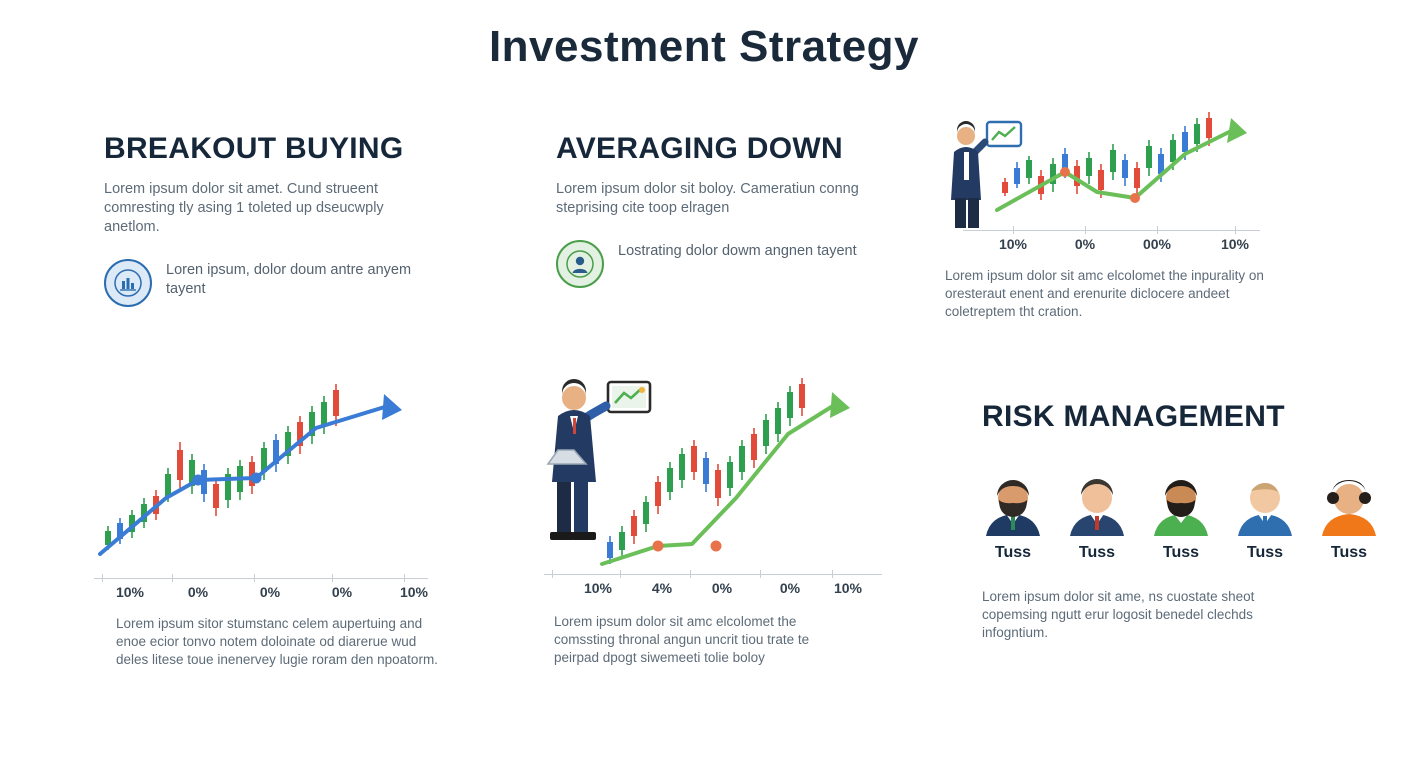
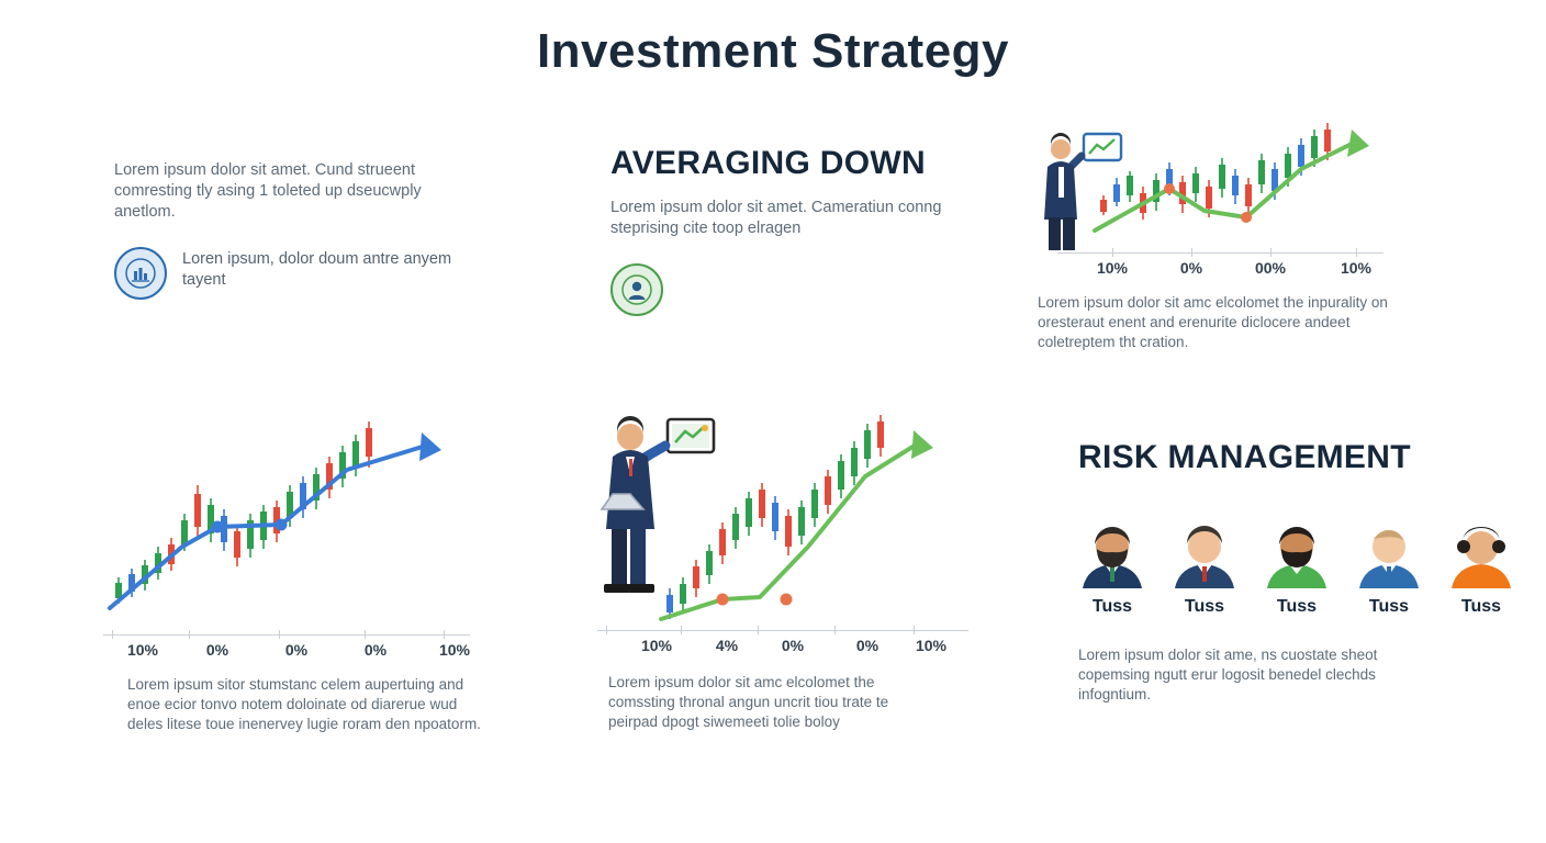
  Investment Strategy
- BREAKOUT BUYING
  Lorem ipsum dolor sit amet. Cund strueent comresting tly asing 1 toleted up dseucwply anetlom.
  Loren ipsum, dolor doum antre anyem tayent
  AVERAGING DOWN
- Lorem ipsum dolor sit boloy. Cameratiun conng steprising cite toop elragen
+ Lorem ipsum dolor sit amet. Cameratiun conng steprising cite toop elragen
- Lostrating dolor dowm angnen tayent
  10%
  0%
  00%
  10%
  Lorem ipsum dolor sit amc elcolomet the inpurality on oresteraut enent and erenurite diclocere andeet coletreptem tht cration.
  10%
  0%
  0%
  0%
  10%
  Lorem ipsum sitor stumstanc celem aupertuing and enoe ecior tonvo notem doloinate od diarerue wud deles litese toue inenervey lugie roram den npoatorm.
  10%
  4%
  0%
  0%
  10%
  Lorem ipsum dolor sit amc elcolomet the comssting thronal angun uncrit tiou trate te peirpad dpogt siwemeeti tolie boloy
  RISK MANAGEMENT
  Tuss
  Tuss
  Tuss
  Tuss
  Tuss
  Lorem ipsum dolor sit ame, ns cuostate sheot copemsing ngutt erur logosit benedel clechds infogntium.
